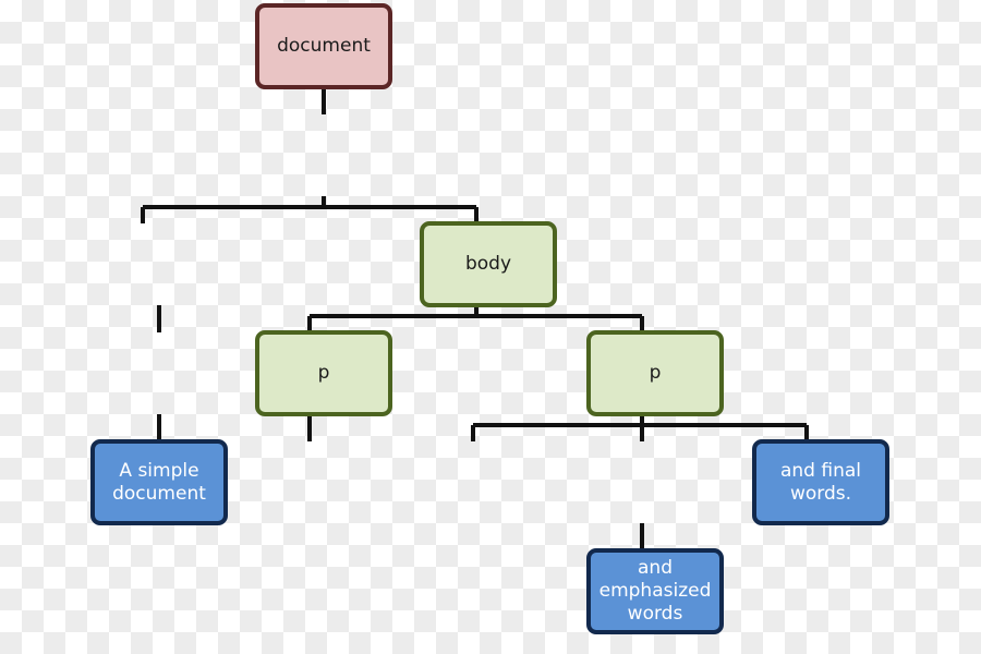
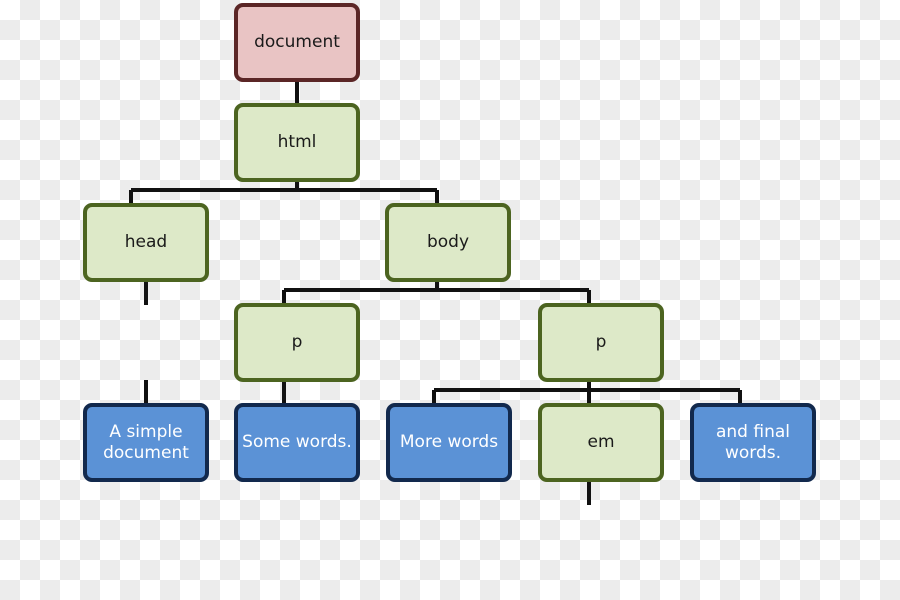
  document
+ html
+ head
  body
  p
  p
  A simple
  document
+ Some words.
+ More words
+ em
  and final
  words.
- and
- emphasized
- words
